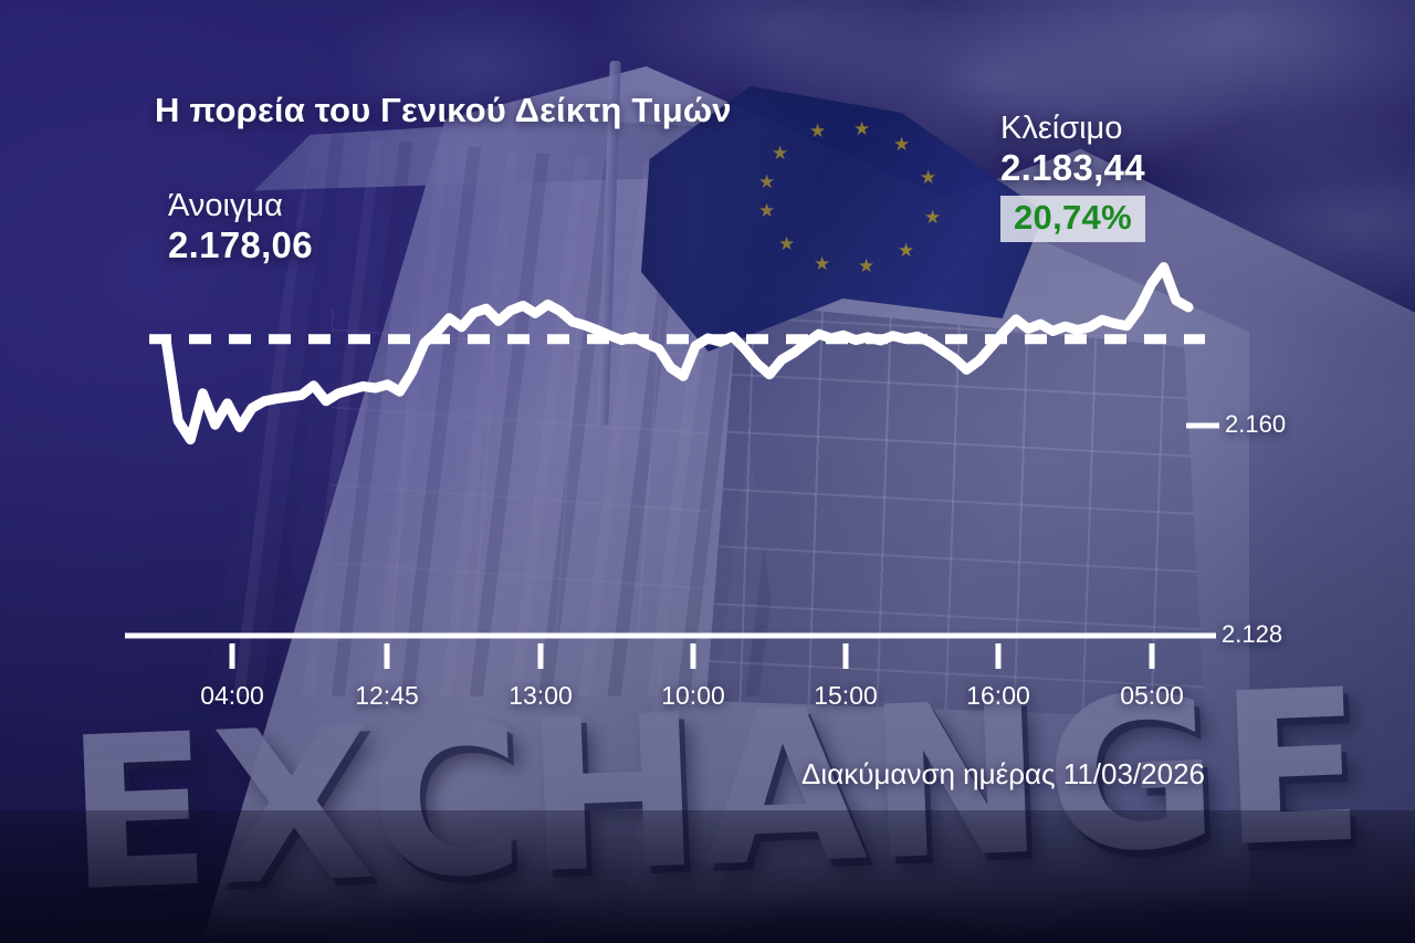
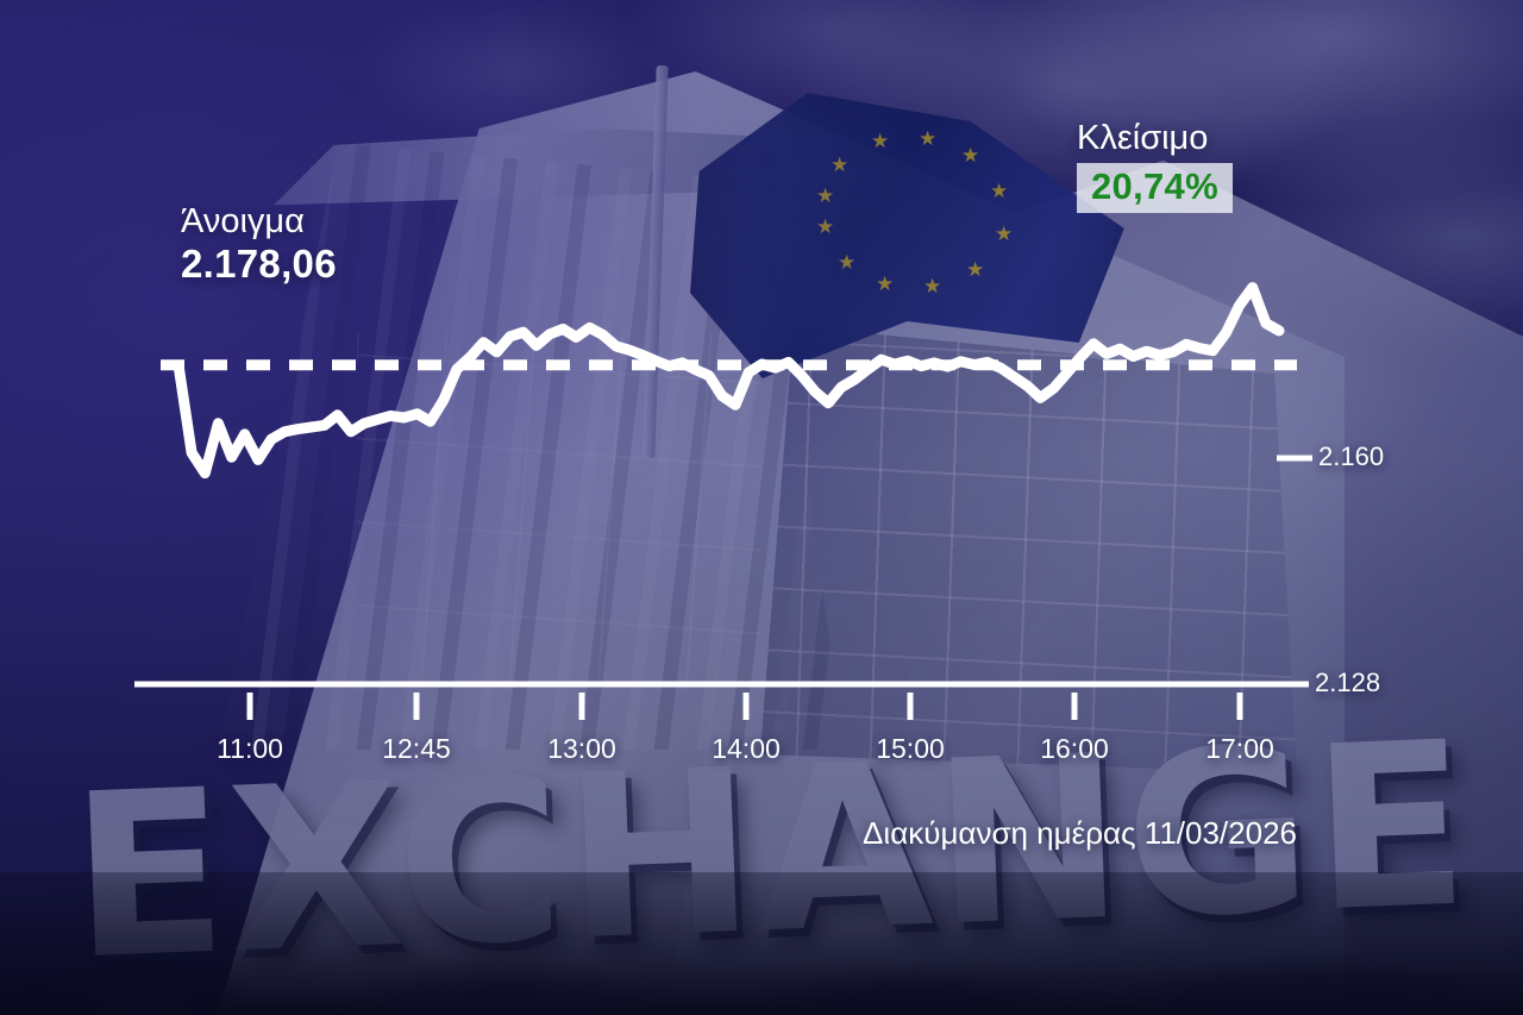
  2.160
  2.128
- 04:00
+ 11:00
  12:45
  13:00
- 10:00
+ 14:00
  15:00
  16:00
- 05:00
+ 17:00
- Η πορεία του Γενικού Δείκτη Τιμών
  Άνοιγμα
  2.178,06
  Κλείσιμο
- 2.183,44
  20,74%
  Διακύμανση ημέρας 11/03/2026
